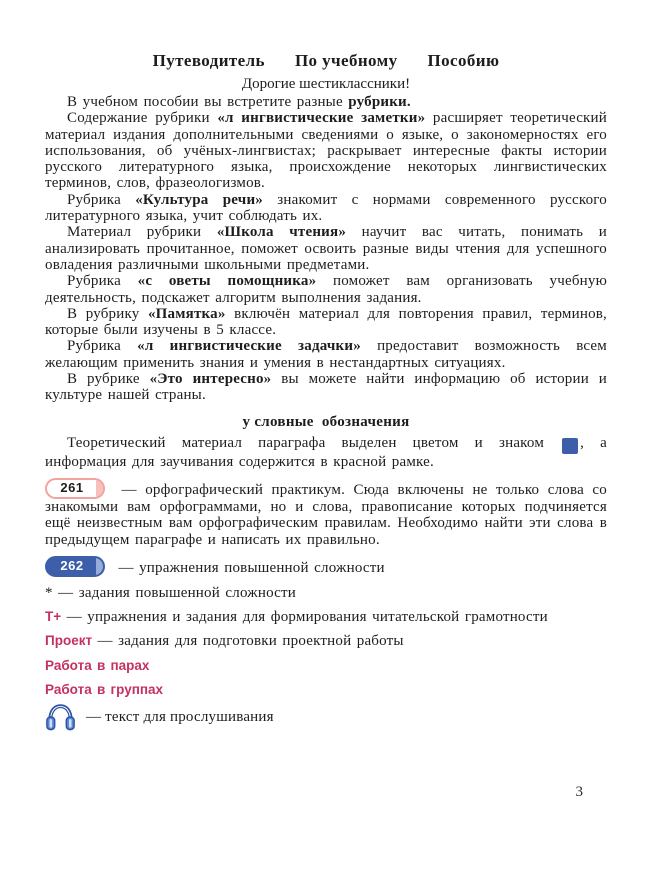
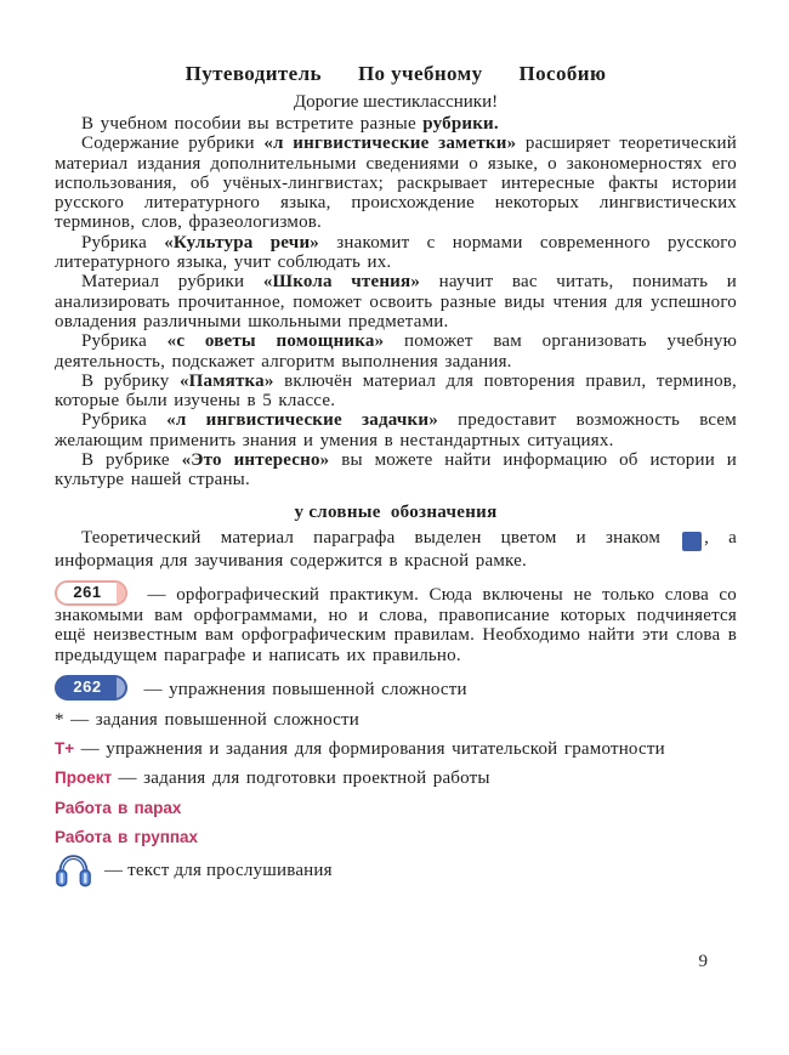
  Путеводитель
  По учебному
  Пособию
  Дорогие шестиклассники!
  В учебном пособии вы встретите разные рубрики.
  Содержание рубрики «л ингвистические заметки» расширяет теоретический материал издания дополнительными сведениями о языке, о закономерностях его использования, об учёных-лингвистах; раскрывает интересные факты истории русского литературного языка, происхождение некоторых лингвистических терминов, слов, фразеологизмов.
  Рубрика «Культура речи» знакомит с нормами современного русского литературного языка, учит соблюдать их.
  Материал рубрики «Школа чтения» научит вас читать, понимать и анализировать прочитанное, поможет освоить разные виды чтения для успешного овладения различными школьными предметами.
  Рубрика «с оветы помощника» поможет вам организовать учебную деятельность, подскажет алгоритм выполнения задания.
  В рубрику «Памятка» включён материал для повторения правил, терминов, которые были изучены в 5 классе.
  Рубрика «л ингвистические задачки» предоставит возможность всем желающим применить знания и умения в нестандартных ситуациях.
  В рубрике «Это интересно» вы можете найти информацию об истории и культуре нашей страны.
  у словные обозначения
  Теоретический материал параграфа выделен цветом и знаком , а информация для заучивания содержится в красной рамке.
  261 — орфографический практикум. Сюда включены не только слова со знакомыми вам орфограммами, но и слова, правописание которых подчиняется ещё неизвестным вам орфографическим правилам. Необходимо найти эти слова в предыдущем параграфе и написать их правильно.
  262 — упражнения повышенной сложности
  * — задания повышенной сложности
  Т+ — упражнения и задания для формирования читательской грамотности
  Проект — задания для подготовки проектной работы
  Работа в парах
  Работа в группах
  — текст для прослушивания
- 3
+ 9
